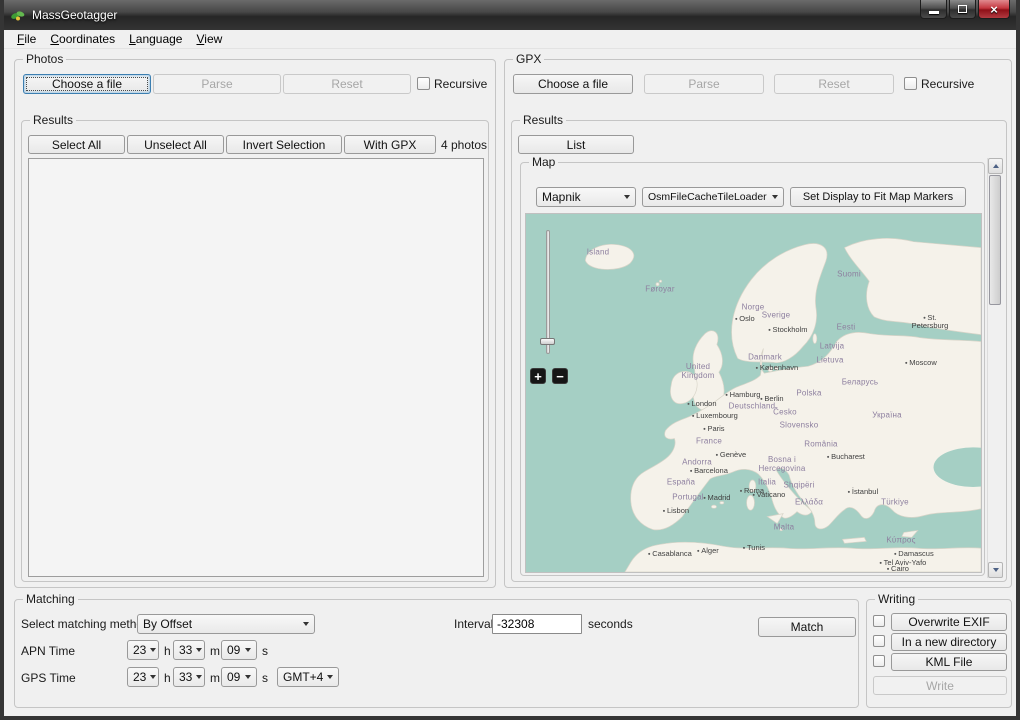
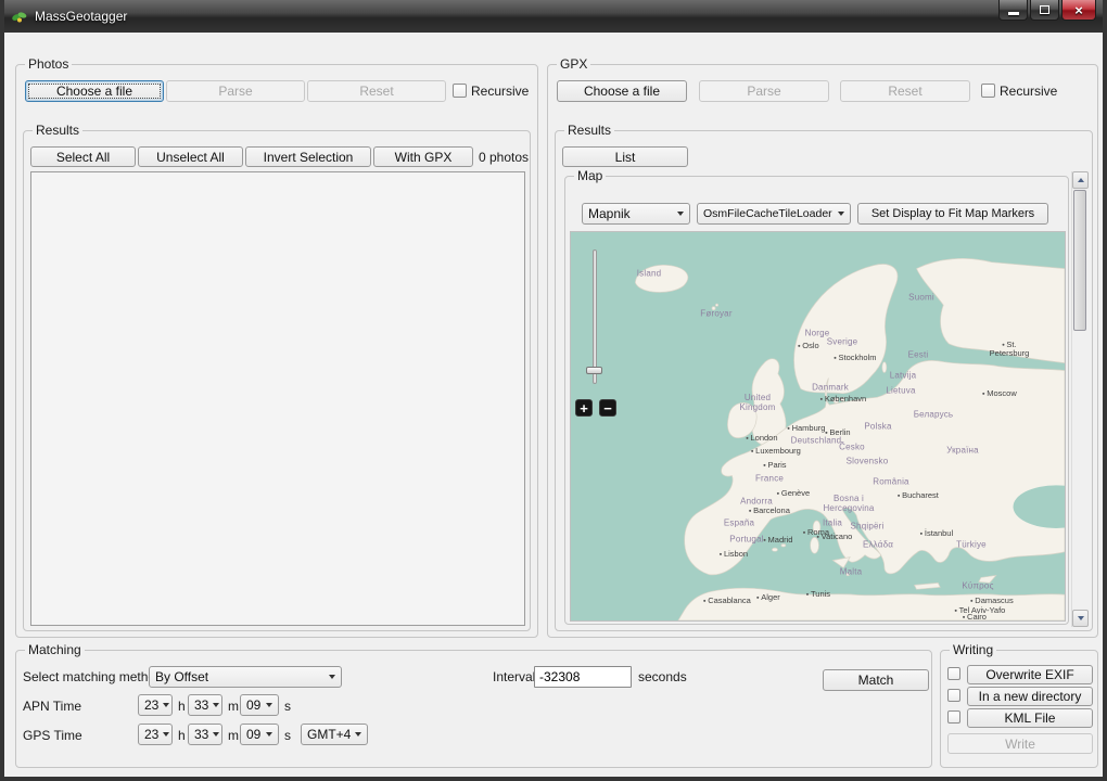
  MassGeotagger
  ×
- File
- Coordinates
- Language
- View
  Photos
  Choose a file
  Parse
  Reset
  Recursive
  Results
  Select All
  Unselect All
  Invert Selection
  With GPX
- 4 photos
+ 0 photos
  GPX
  Choose a file
  Parse
  Reset
  Recursive
  Results
  List
  Map
  Mapnik
  OsmFileCacheTileLoader
  Set Display to Fit Map Markers
  Island
  Føroyar
  Suomi
  Norge
  Oslo
  Sverige
  Stockholm
  St. Petersburg
  Eesti
  Latvija
  Lietuva
  Danmark
  København
  Moscow
  Беларусь
  United Kingdom
  Hamburg
  Berlin
  Deutschland
  Polska
  London
  Luxembourg
  Česko
  Slovensko
  Україна
  Paris
  France
  Genève
  România
  Bucharest
  Bosna i Hercegovina
  Italia
  Vaticano
  Shqipëri
  Andorra
  Barcelona
  España
  Portuga
  Madrid
  Lisbon
  Ελλάδα
  İstanbul
  Türkiye
  Malta
  Casablanca
  Alger
  Tunis
  Κύπρος
  Damascus
  Tel Aviv-Yafo
  Cairo
  +
  −
  Matching
  Select matching meth
  By Offset
  Interva
  -32308
  seconds
  Match
  APN Time
  23
  h
  33
  m
  09
  s
  GPS Time
  23
  h
  33
  m
  09
  s
  GMT+4
  Writing
  Overwrite EXIF
  In a new directory
  KML File
  Write
